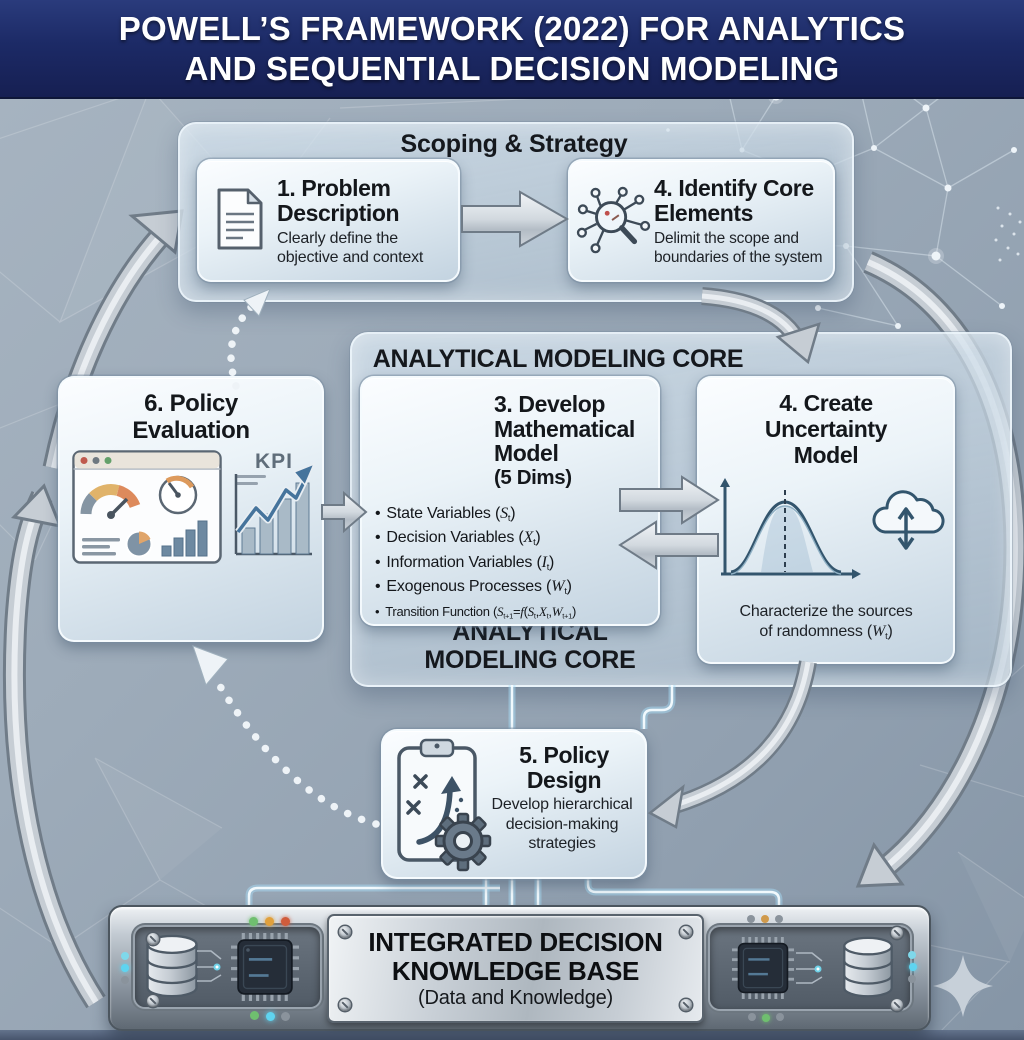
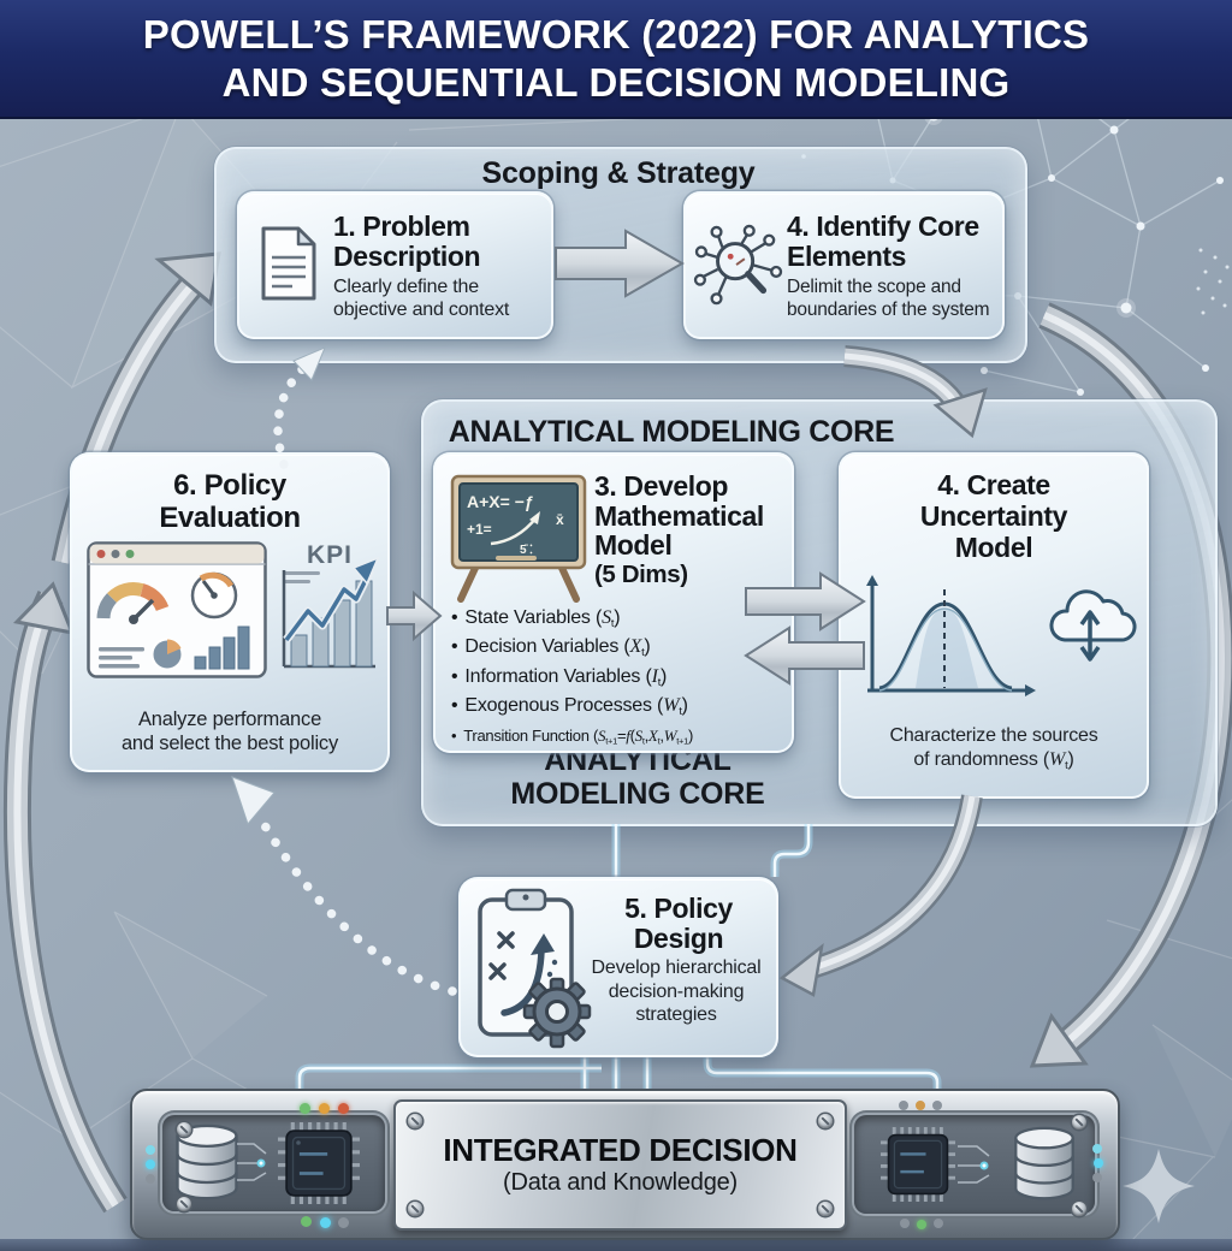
  Scoping & Strategy
  ANALYTICAL MODELING CORE
  ANALYTICAL
  MODELING CORE
  1. Problem
  Description
  Clearly define the
  objective and context
  4. Identify Core
  Elements
  Delimit the scope and
  boundaries of the system
+ A+X= −ƒ
+ +1=
+ x̄
+ 5̄ ⁚
  3. Develop
  Mathematical
  Model
  (5 Dims)
  •
  State Variables (St)
  •
  Decision Variables (Xt)
  •
  Information Variables (It)
  •
  Exogenous Processes (Wt)
  •
  Transition Function (St+1=f(St,Xt,Wt+1)
  4. Create
  Uncertainty
  Model
  Characterize the sources
  of randomness (Wt)
  6. Policy
  Evaluation
  KPI
+ Analyze performance
+ and select the best policy
  5. Policy
  Design
  Develop hierarchical
  decision-making
  strategies
  INTEGRATED DECISION
- KNOWLEDGE BASE
  (Data and Knowledge)
  POWELL’S FRAMEWORK (2022) FOR ANALYTICS
  AND SEQUENTIAL DECISION MODELING
